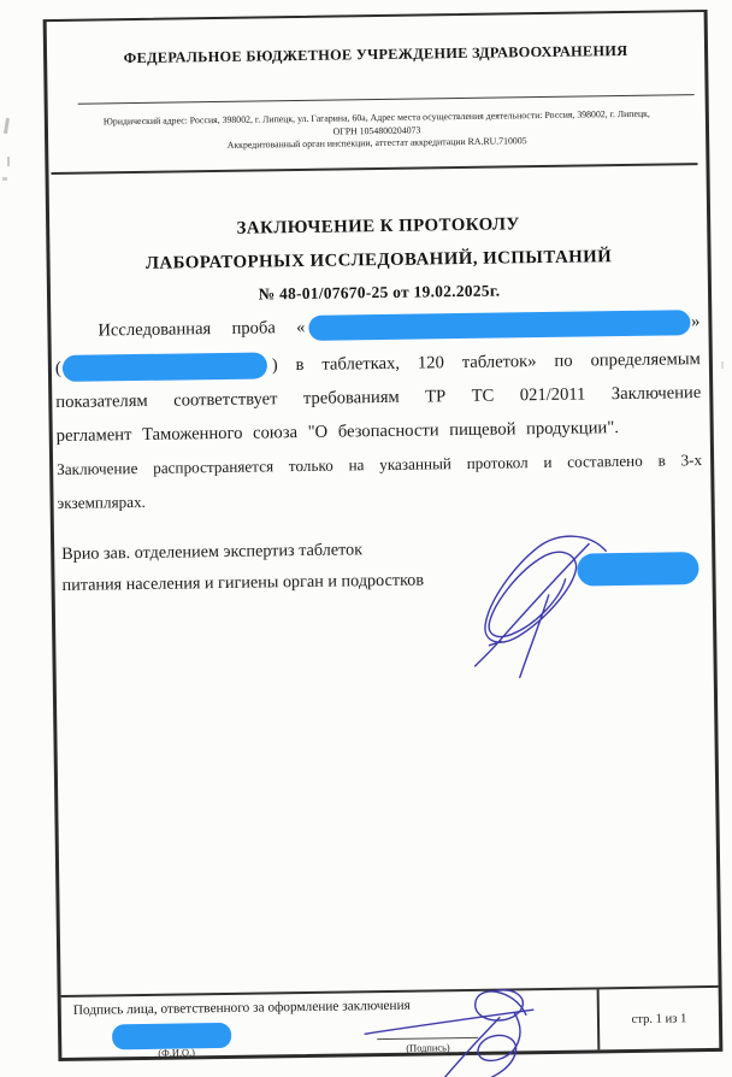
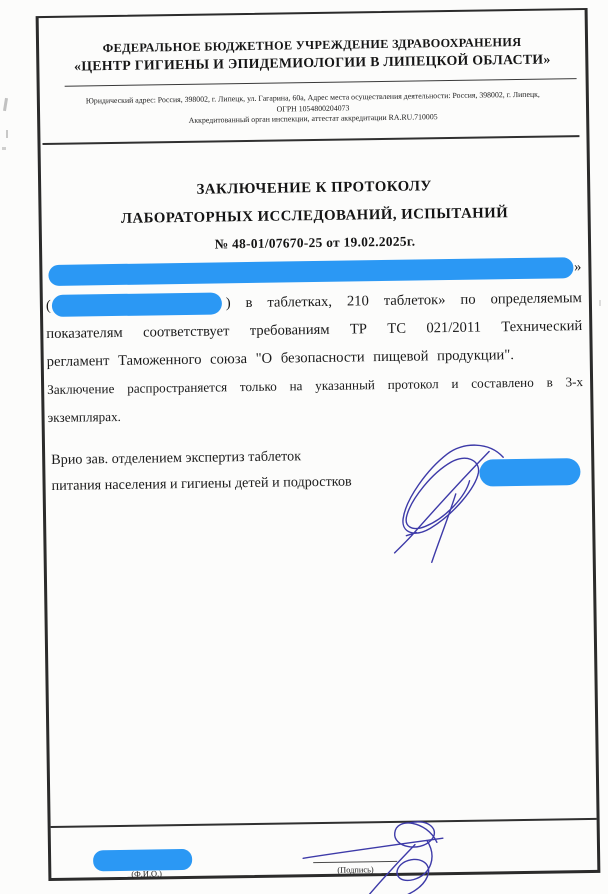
  ФЕДЕРАЛЬНОЕ БЮДЖЕТНОЕ УЧРЕЖДЕНИЕ ЗДРАВООХРАНЕНИЯ
+ «ЦЕНТР ГИГИЕНЫ И ЭПИДЕМИОЛОГИИ В ЛИПЕЦКОЙ ОБЛАСТИ»
  Юридический адрес: Россия, 398002, г. Липецк, ул. Гагарина, 60а, Адрес места осуществления деятельности: Россия, 398002, г. Липецк,
  ОГРН 1054800204073
  Аккредитованный орган инспекции, аттестат аккредитации RA.RU.710005
  ЗАКЛЮЧЕНИЕ К ПРОТОКОЛУ
  ЛАБОРАТОРНЫХ ИССЛЕДОВАНИЙ, ИСПЫТАНИЙ
  № 48-01/07670-25 от 19.02.2025г.
- Исследованная проба «
  »
  (
- ) в таблетках, 120 таблеток» по определяемым
+ ) в таблетках, 210 таблеток» по определяемым
- показателям соответствует требованиям ТР ТС 021/2011 Заключение
+ показателям соответствует требованиям ТР ТС 021/2011 Технический
  регламент Таможенного союза "О безопасности пищевой продукции".
  Заключение распространяется только на указанный протокол и составлено в 3-х
  экземплярах.
  Врио зав. отделением экспертиз таблеток
- питания населения и гигиены орган и подростков
+ питания населения и гигиены детей и подростков
- Подпись лица, ответственного за оформление заключения
  (Ф.И.О.)
  (Подпись)
- стр. 1 из 1
